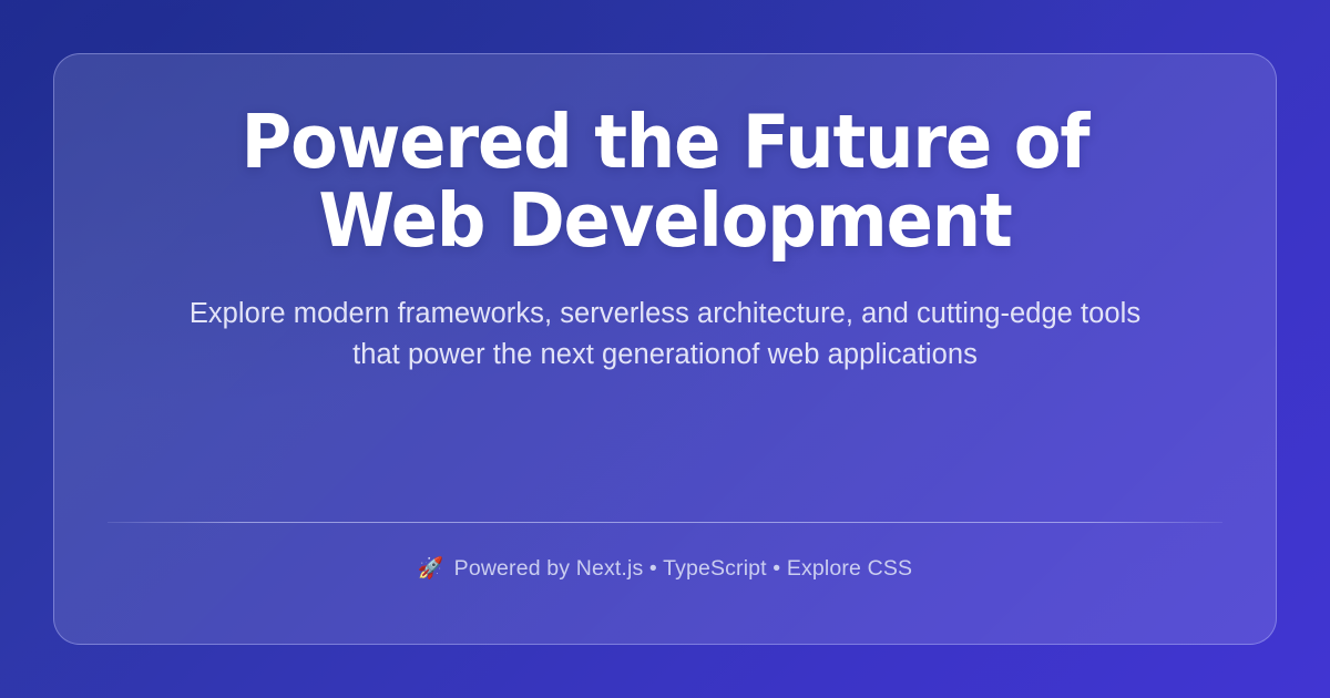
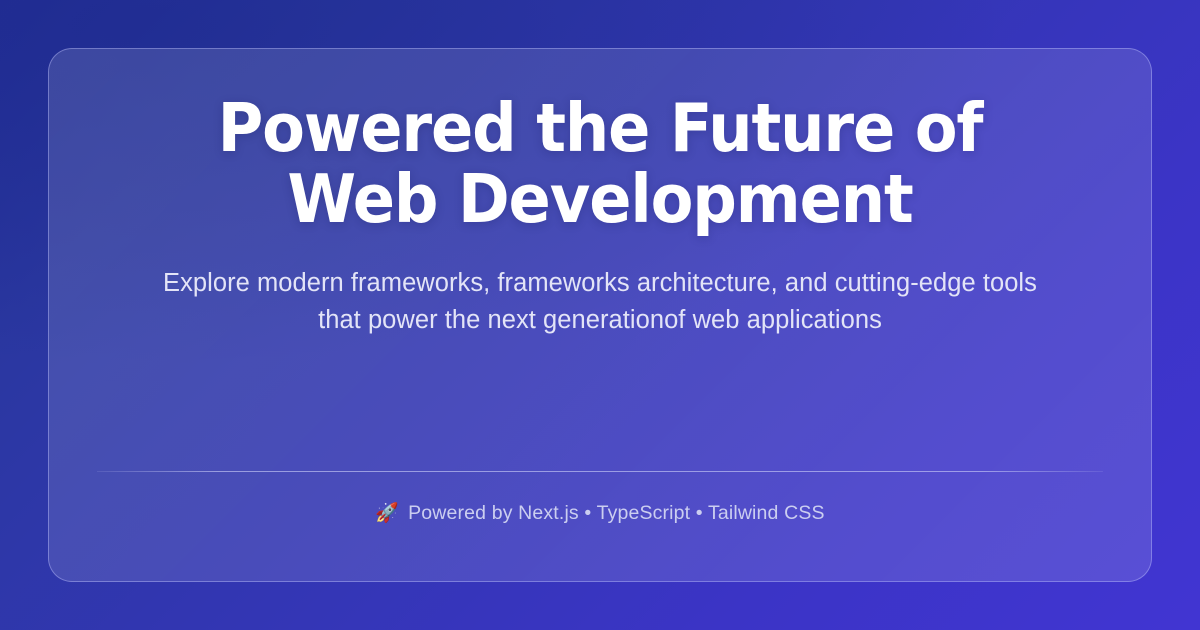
  Powered the Future of Web Development
- Explore modern frameworks, serverless architecture, and cutting-edge tools that power the next generationof web applications
+ Explore modern frameworks, frameworks architecture, and cutting-edge tools that power the next generationof web applications
  🚀
- Powered by Next.js • TypeScript • Explore CSS
+ Powered by Next.js • TypeScript • Tailwind CSS
